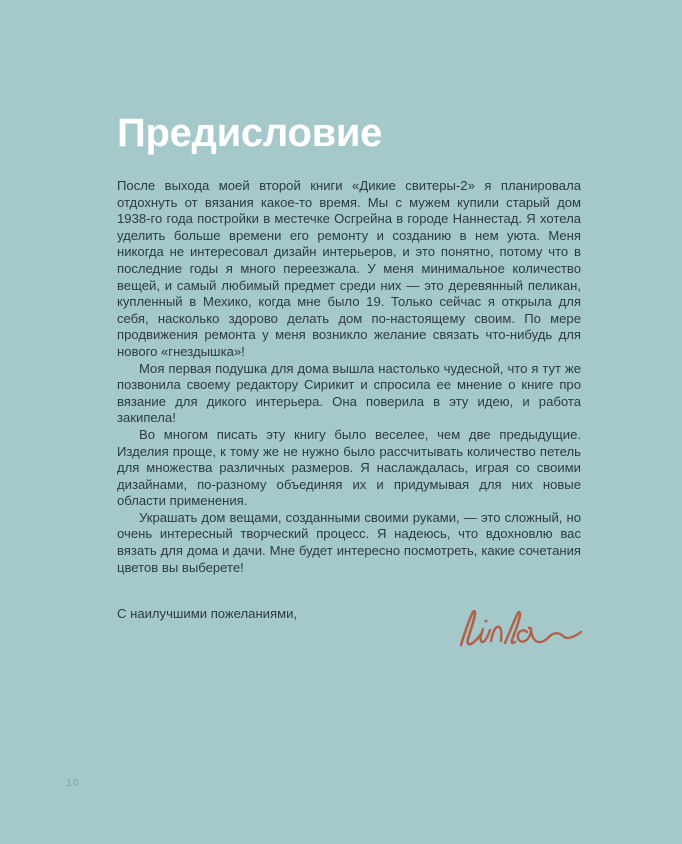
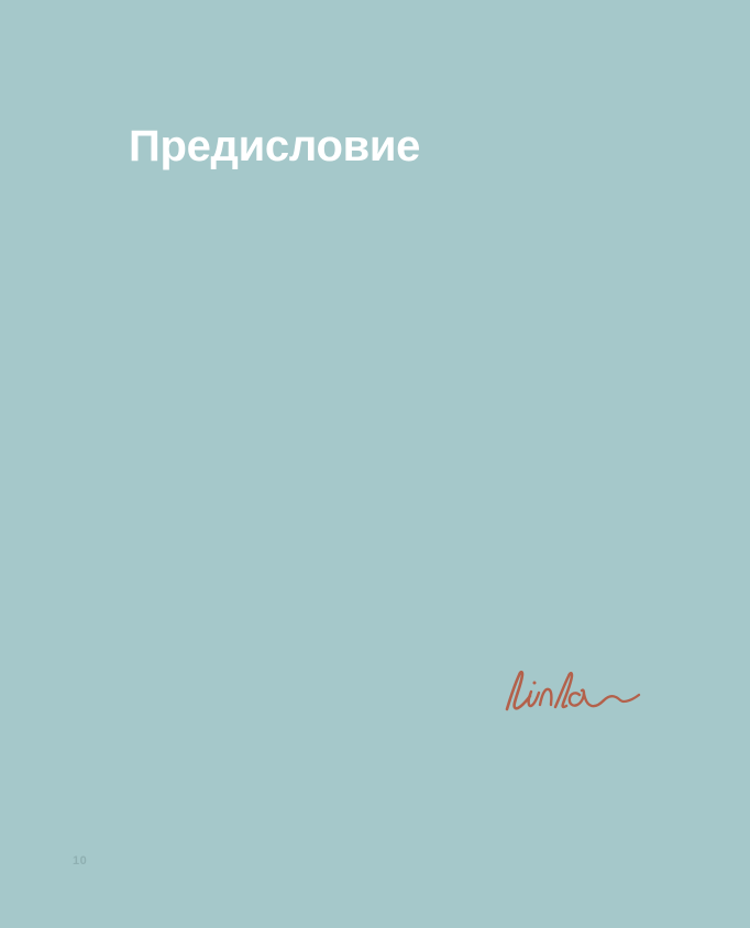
  Предисловие
- После выхода моей второй книги «Дикие свитеры-2» я планировала отдохнуть от вязания какое-то время. Мы с мужем купили старый дом 1938-го года постройки в местечке Осгрейна в городе Наннестад. Я хотела уделить больше времени его ремонту и созданию в нем уюта. Меня никогда не интересовал дизайн интерьеров, и это понятно, потому что в последние годы я много переезжала. У меня минимальное количество вещей, и самый любимый предмет среди них — это деревянный пеликан, купленный в Мехико, когда мне было 19. Только сейчас я открыла для себя, насколько здорово делать дом по-настоящему своим. По мере продвижения ремонта у меня возникло желание связать что-нибудь для нового «гнездышка»!
- Моя первая подушка для дома вышла настолько чудесной, что я тут же позвонила своему редактору Сирикит и спросила ее мнение о книге про вязание для дикого интерьера. Она поверила в эту идею, и работа закипела!
- Во многом писать эту книгу было веселее, чем две предыдущие. Изделия проще, к тому же не нужно было рассчитывать количество петель для множества различных размеров. Я наслаждалась, играя со своими дизайнами, по-разному объединяя их и придумывая для них новые области применения.
- Украшать дом вещами, созданными своими руками, — это сложный, но очень интересный творческий процесс. Я надеюсь, что вдохновлю вас вязать для дома и дачи. Мне будет интересно посмотреть, какие сочетания цветов вы выберете!
- С наилучшими пожеланиями,
  10
